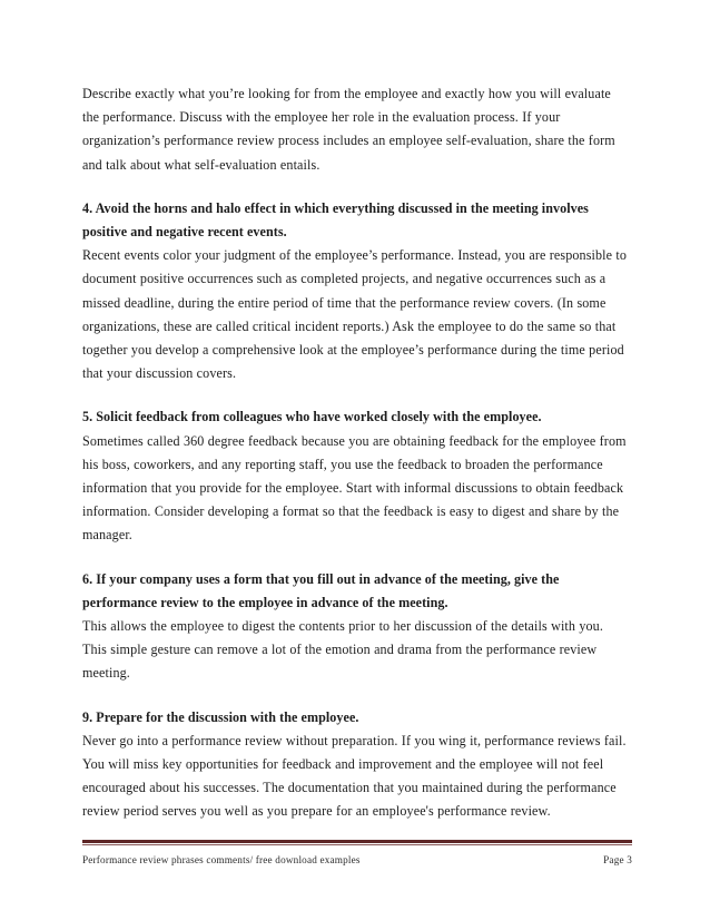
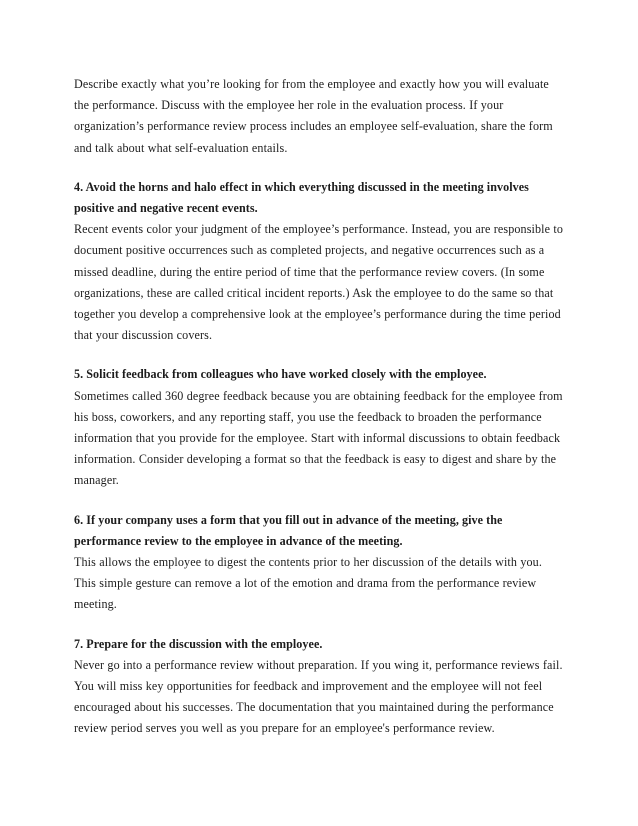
  Describe exactly what you’re looking for from the employee and exactly how you will evaluate the performance. Discuss with the employee her role in the evaluation process. If your organization’s performance review process includes an employee self-evaluation, share the form and talk about what self-evaluation entails.
  4. Avoid the horns and halo effect in which everything discussed in the meeting involves positive and negative recent events.
  Recent events color your judgment of the employee’s performance. Instead, you are responsible to document positive occurrences such as completed projects, and negative occurrences such as a missed deadline, during the entire period of time that the performance review covers. (In some organizations, these are called critical incident reports.) Ask the employee to do the same so that together you develop a comprehensive look at the employee’s performance during the time period that your discussion covers.
  5. Solicit feedback from colleagues who have worked closely with the employee.
  Sometimes called 360 degree feedback because you are obtaining feedback for the employee from his boss, coworkers, and any reporting staff, you use the feedback to broaden the performance information that you provide for the employee. Start with informal discussions to obtain feedback information. Consider developing a format so that the feedback is easy to digest and share by the manager.
  6. If your company uses a form that you fill out in advance of the meeting, give the performance review to the employee in advance of the meeting.
  This allows the employee to digest the contents prior to her discussion of the details with you. This simple gesture can remove a lot of the emotion and drama from the performance review meeting.
- 9. Prepare for the discussion with the employee.
+ 7. Prepare for the discussion with the employee.
  Never go into a performance review without preparation. If you wing it, performance reviews fail. You will miss key opportunities for feedback and improvement and the employee will not feel encouraged about his successes. The documentation that you maintained during the performance review period serves you well as you prepare for an employee's performance review.
- Performance review phrases comments/ free download examples
- Page 3
